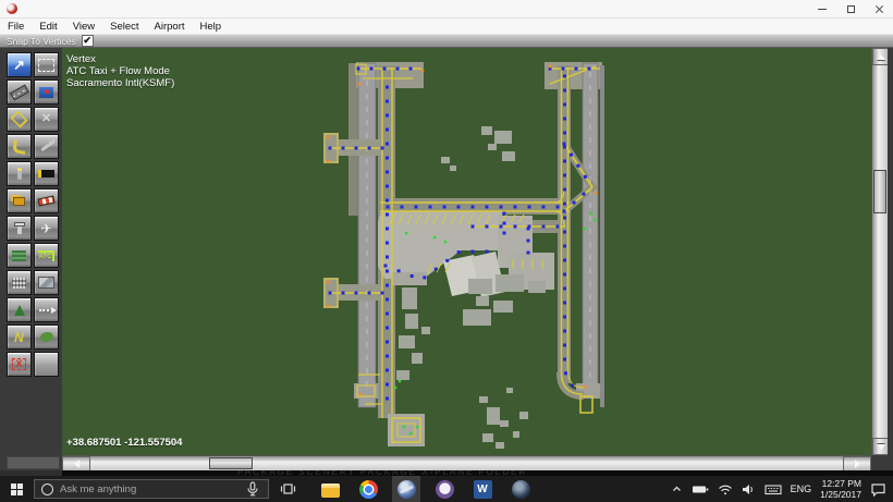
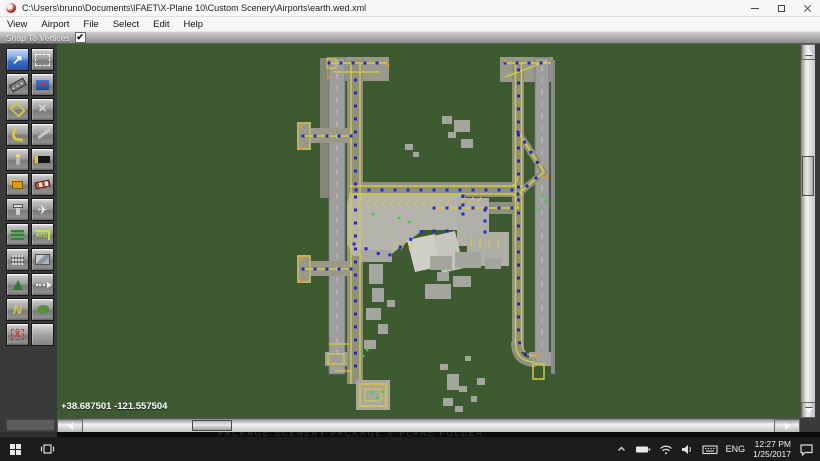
+ C:\Users\bruno\Documents\IFAET\X-Plane 10\Custom Scenery\Airports\earth.wed.xml
- File
+ View
- Edit
+ Airport
- View
+ File
  Select
- Airport
+ Edit
  Help
  Snap To Vertices
  ✔
  ↗
  ✕
  ✈
  N
  X
- Vertex
- ATC Taxi + Flow Mode
- Sacramento Intl(KSMF)
  +38.687501 -121.557504
  PACKAGE SCENERY PACKAGE X-PLANE FOLDER
- Ask me anything
- W
  ENG
  12:27 PM
  1/25/2017
